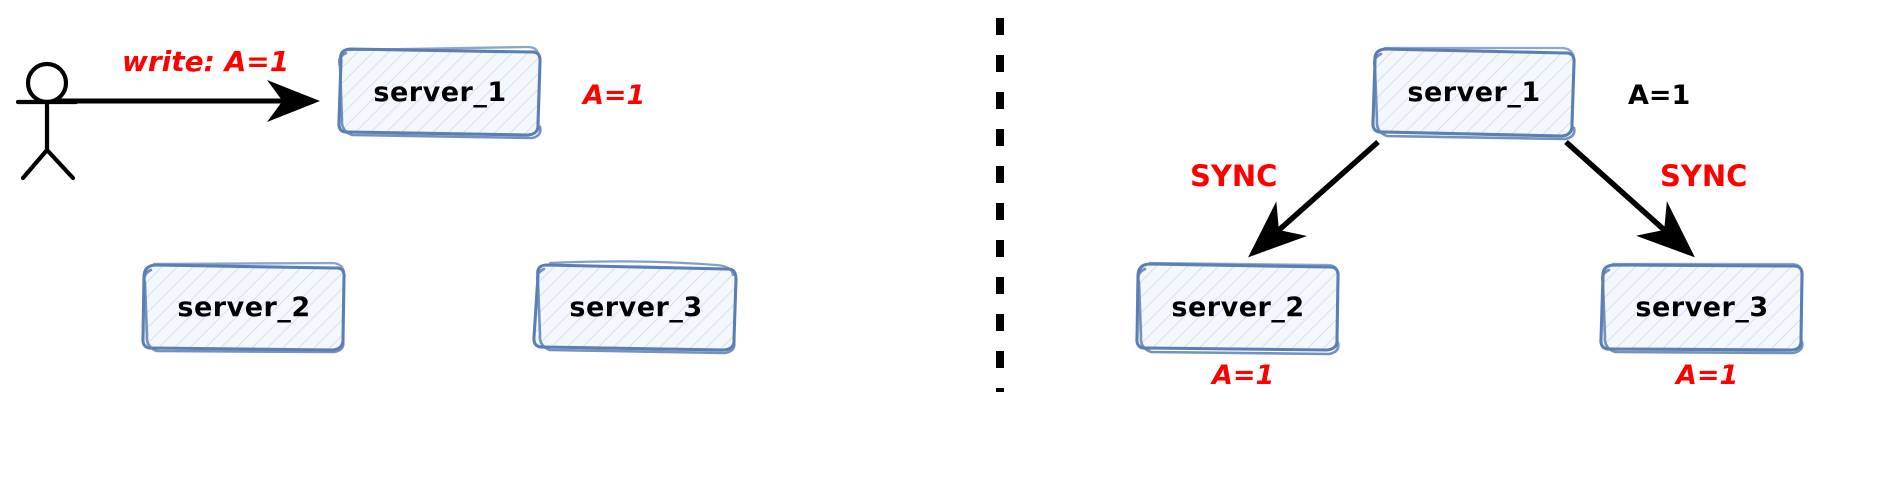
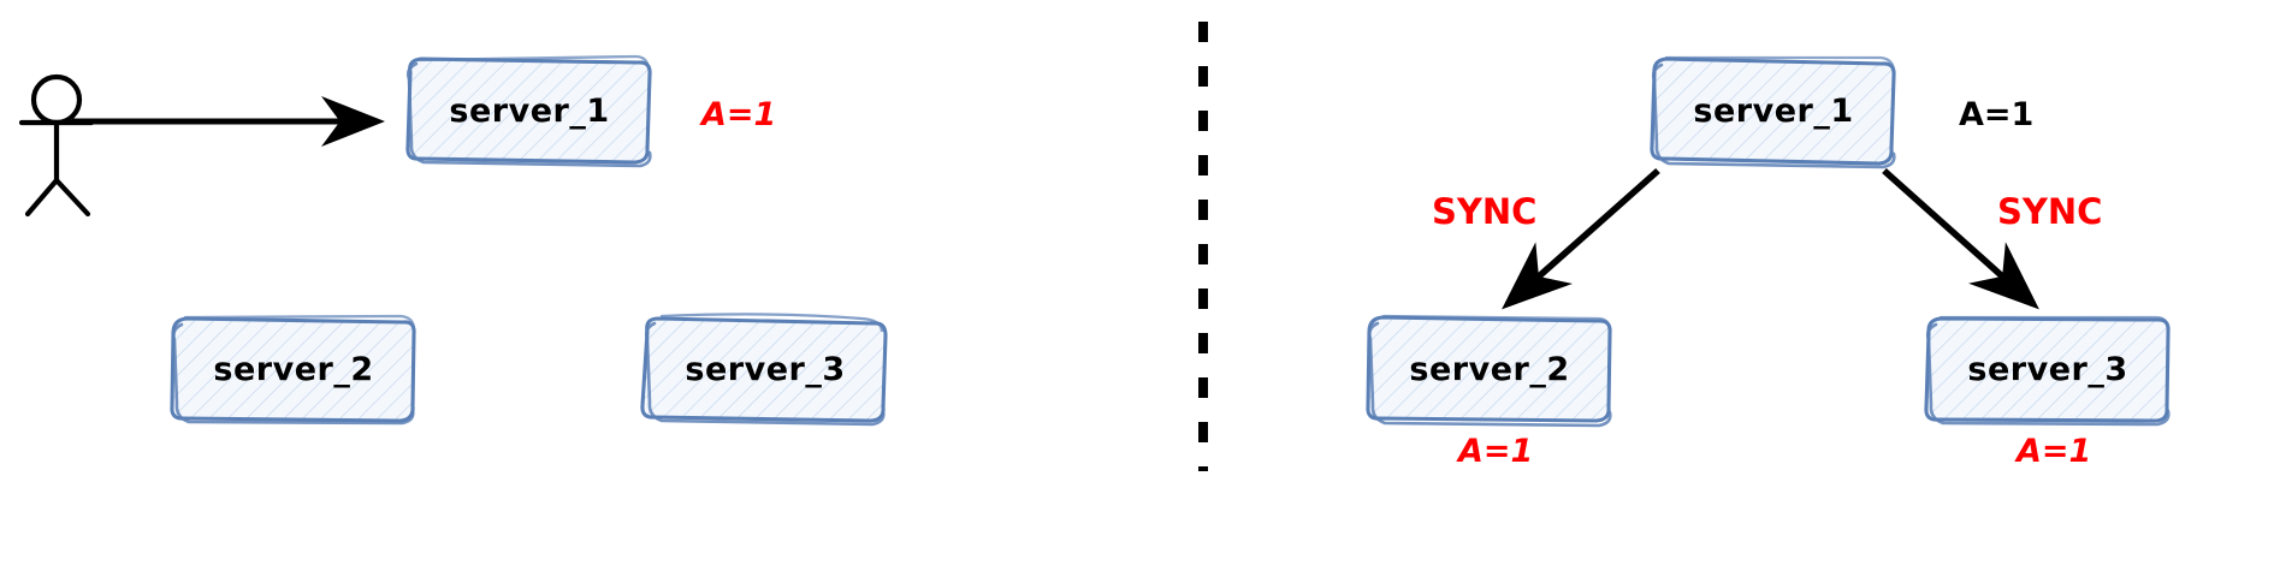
- write: A=1
  server_1
  A=1
  server_2
  server_3
  SYNC
  SYNC
  server_1
  A=1
  server_2
  A=1
  server_3
  A=1
